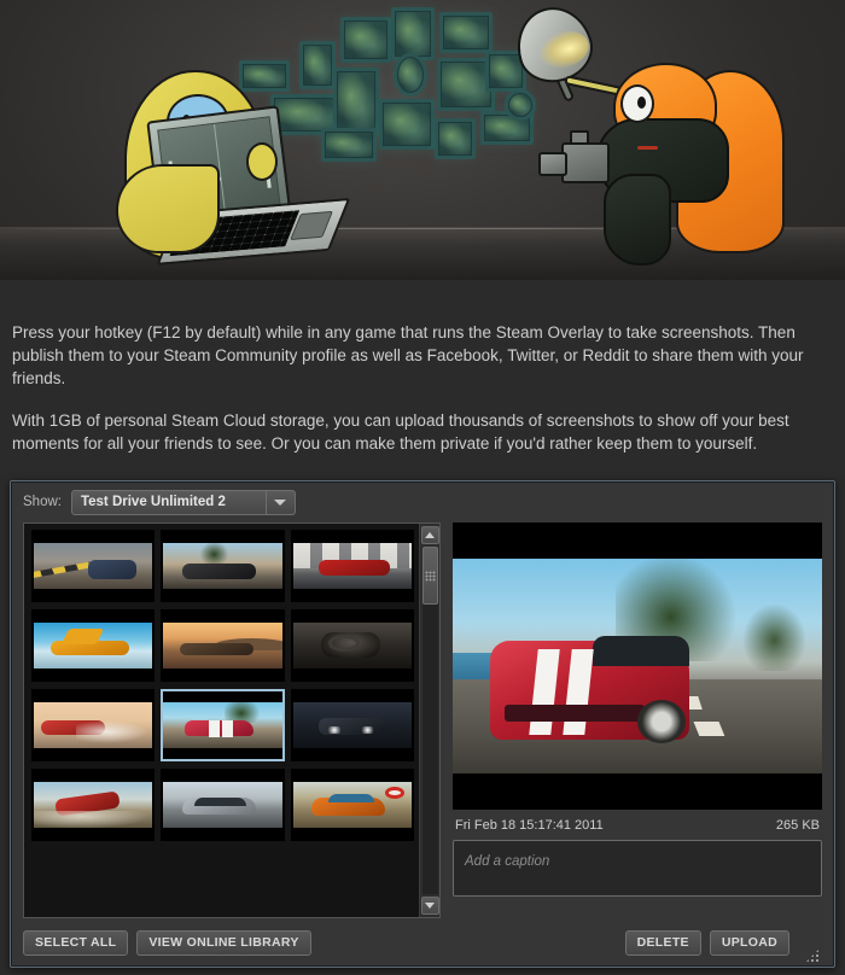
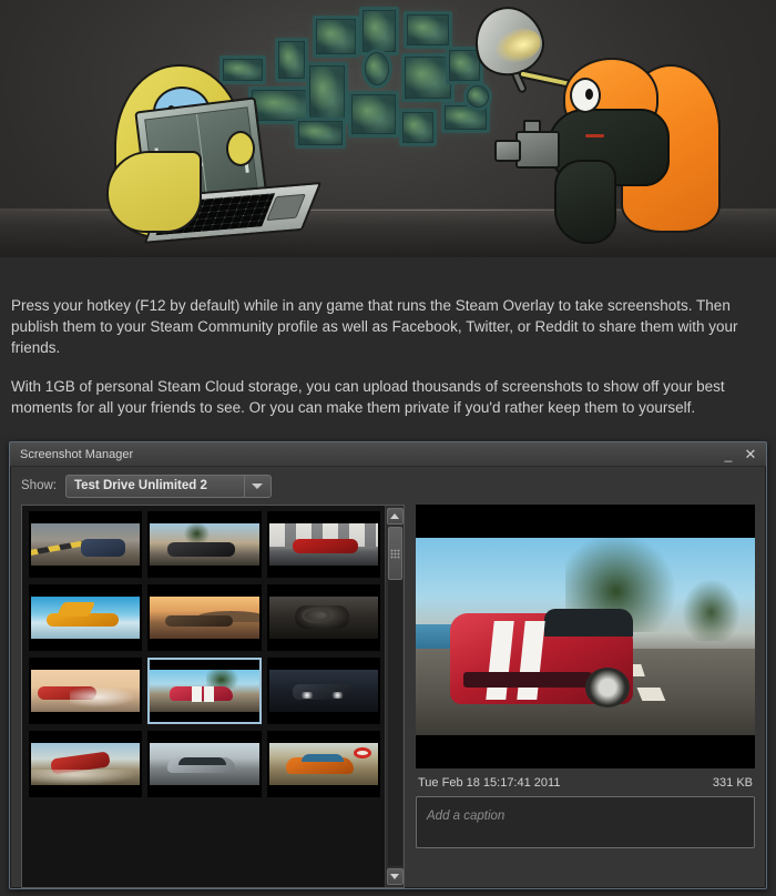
  Press your hotkey (F12 by default) while in any game that runs the Steam Overlay to take screenshots. Then publish them to your Steam Community profile as well as Facebook, Twitter, or Reddit to share them with your friends.
  With 1GB of personal Steam Cloud storage, you can upload thousands of screenshots to show off your best moments for all your friends to see. Or you can make them private if you'd rather keep them to yourself.
+ Screenshot Manager
+ _
+ ✕
  Show:
  Test Drive Unlimited 2
- Fri Feb 18 15:17:41 2011
+ Tue Feb 18 15:17:41 2011
- 265 KB
+ 331 KB
  Add a caption
- SELECT ALL
- VIEW ONLINE LIBRARY
- DELETE
- UPLOAD
